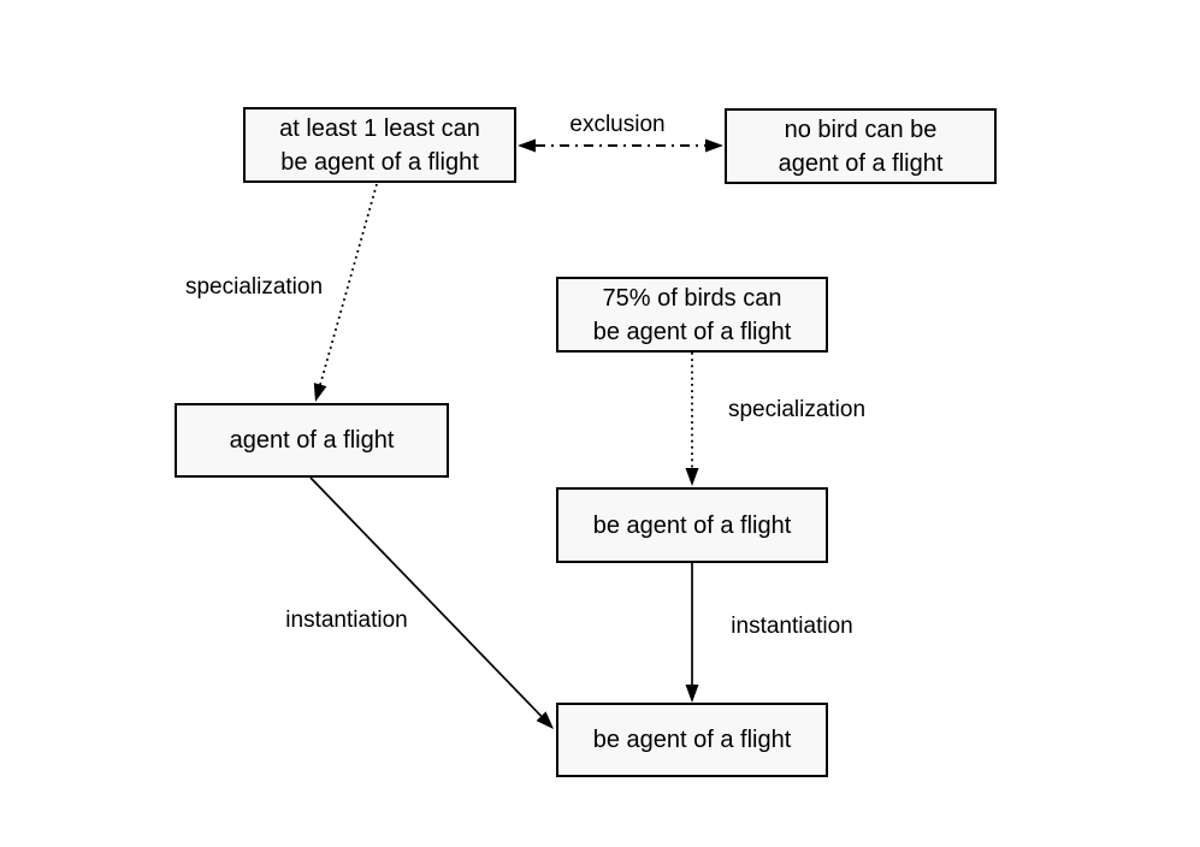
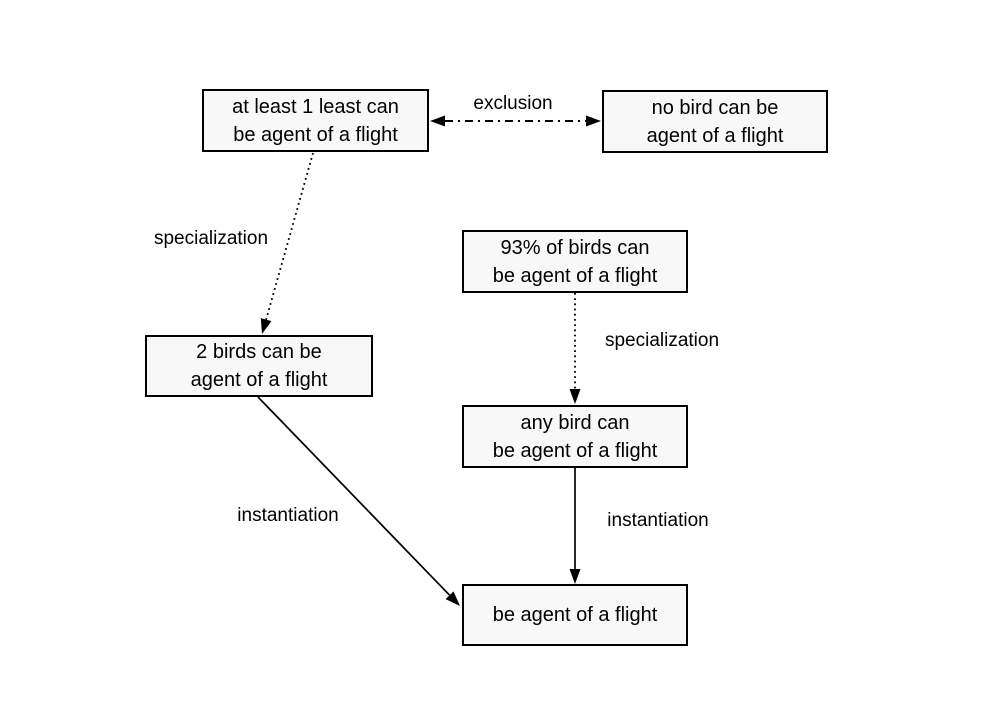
  at least 1 least can
  be agent of a flight
  no bird can be
  agent of a flight
- 75% of birds can
+ 93% of birds can
  be agent of a flight
+ 2 birds can be
  agent of a flight
+ any bird can
  be agent of a flight
  be agent of a flight
  exclusion
  specialization
  specialization
  instantiation
  instantiation
